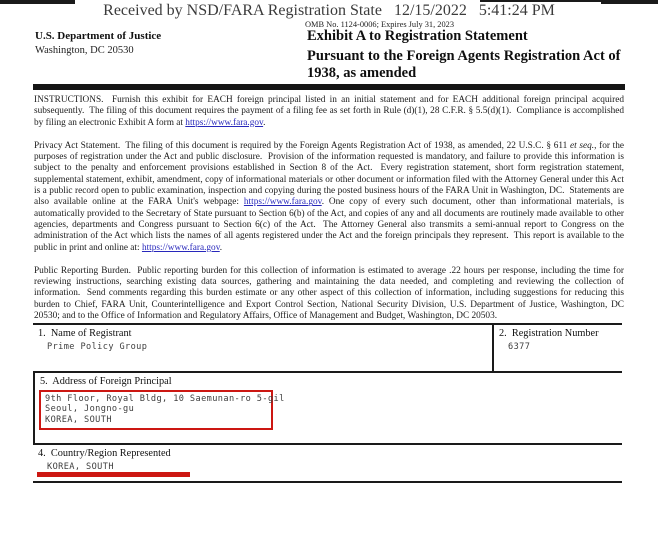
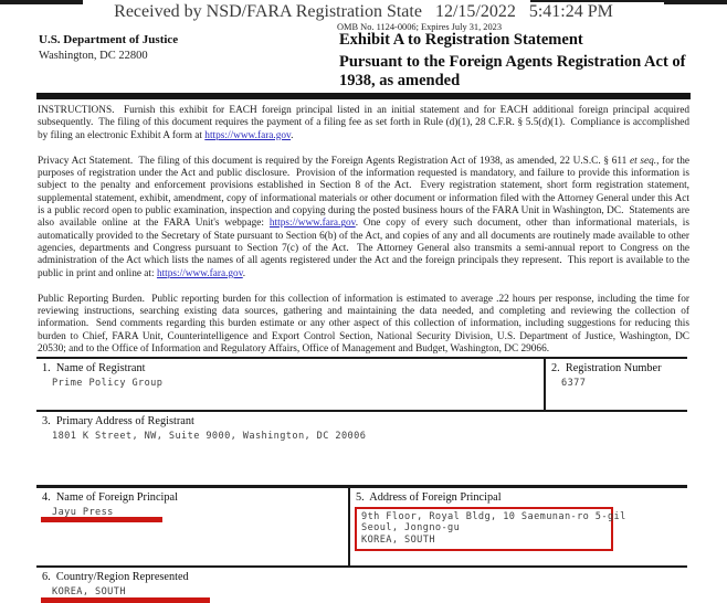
  Received by NSD/FARA Registration State 12/15/2022 5:41:24 PM
  OMB No. 1124-0006; Expires July 31, 2023
  U.S. Department of Justice
- Washington, DC 20530
+ Washington, DC 22800
  Exhibit A to Registration Statement
  Pursuant to the Foreign Agents Registration Act of 1938, as amended
  INSTRUCTIONS. Furnish this exhibit for EACH foreign principal listed in an initial statement and for EACH additional foreign principal acquired subsequently. The filing of this document requires the payment of a filing fee as set forth in Rule (d)(1), 28 C.F.R. § 5.5(d)(1). Compliance is accomplished by filing an electronic Exhibit A form at https://www.fara.gov.
- Privacy Act Statement. The filing of this document is required by the Foreign Agents Registration Act of 1938, as amended, 22 U.S.C. § 611 et seq., for the purposes of registration under the Act and public disclosure. Provision of the information requested is mandatory, and failure to provide this information is subject to the penalty and enforcement provisions established in Section 8 of the Act. Every registration statement, short form registration statement, supplemental statement, exhibit, amendment, copy of informational materials or other document or information filed with the Attorney General under this Act is a public record open to public examination, inspection and copying during the posted business hours of the FARA Unit in Washington, DC. Statements are also available online at the FARA Unit's webpage: https://www.fara.gov. One copy of every such document, other than informational materials, is automatically provided to the Secretary of State pursuant to Section 6(b) of the Act, and copies of any and all documents are routinely made available to other agencies, departments and Congress pursuant to Section 6(c) of the Act. The Attorney General also transmits a semi-annual report to Congress on the administration of the Act which lists the names of all agents registered under the Act and the foreign principals they represent. This report is available to the public in print and online at: https://www.fara.gov.
+ Privacy Act Statement. The filing of this document is required by the Foreign Agents Registration Act of 1938, as amended, 22 U.S.C. § 611 et seq., for the purposes of registration under the Act and public disclosure. Provision of the information requested is mandatory, and failure to provide this information is subject to the penalty and enforcement provisions established in Section 8 of the Act. Every registration statement, short form registration statement, supplemental statement, exhibit, amendment, copy of informational materials or other document or information filed with the Attorney General under this Act is a public record open to public examination, inspection and copying during the posted business hours of the FARA Unit in Washington, DC. Statements are also available online at the FARA Unit's webpage: https://www.fara.gov. One copy of every such document, other than informational materials, is automatically provided to the Secretary of State pursuant to Section 6(b) of the Act, and copies of any and all documents are routinely made available to other agencies, departments and Congress pursuant to Section 7(c) of the Act. The Attorney General also transmits a semi-annual report to Congress on the administration of the Act which lists the names of all agents registered under the Act and the foreign principals they represent. This report is available to the public in print and online at: https://www.fara.gov.
- Public Reporting Burden. Public reporting burden for this collection of information is estimated to average .22 hours per response, including the time for reviewing instructions, searching existing data sources, gathering and maintaining the data needed, and completing and reviewing the collection of information. Send comments regarding this burden estimate or any other aspect of this collection of information, including suggestions for reducing this burden to Chief, FARA Unit, Counterintelligence and Export Control Section, National Security Division, U.S. Department of Justice, Washington, DC 20530; and to the Office of Information and Regulatory Affairs, Office of Management and Budget, Washington, DC 20503.
+ Public Reporting Burden. Public reporting burden for this collection of information is estimated to average .22 hours per response, including the time for reviewing instructions, searching existing data sources, gathering and maintaining the data needed, and completing and reviewing the collection of information. Send comments regarding this burden estimate or any other aspect of this collection of information, including suggestions for reducing this burden to Chief, FARA Unit, Counterintelligence and Export Control Section, National Security Division, U.S. Department of Justice, Washington, DC 20530; and to the Office of Information and Regulatory Affairs, Office of Management and Budget, Washington, DC 29066.
  1. Name of Registrant
  Prime Policy Group
  2. Registration Number
  6377
+ 3. Primary Address of Registrant
+ 1801 K Street, NW, Suite 9000, Washington, DC 20006
+ 4. Name of Foreign Principal
+ Jayu Press
  5. Address of Foreign Principal
  9th Floor, Royal Bldg, 10 Saemunan-ro 5-gil
  Seoul, Jongno-gu
  KOREA, SOUTH
- 4. Country/Region Represented
+ 6. Country/Region Represented
  KOREA, SOUTH
